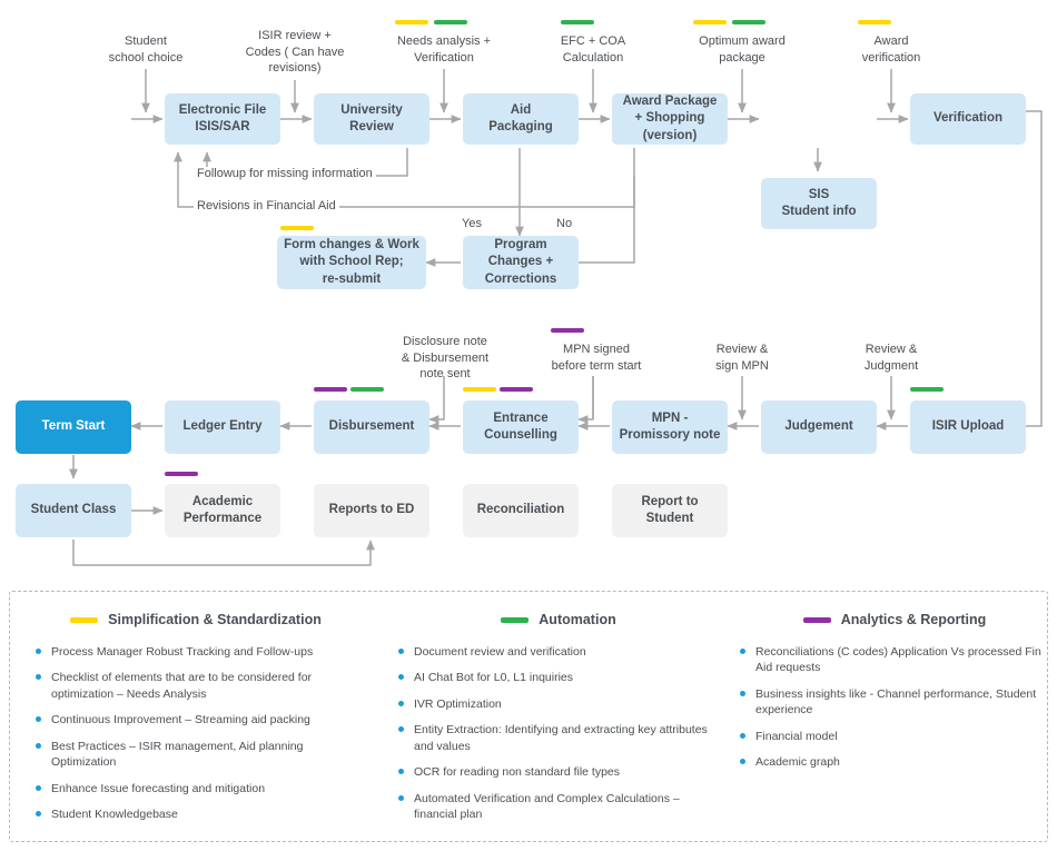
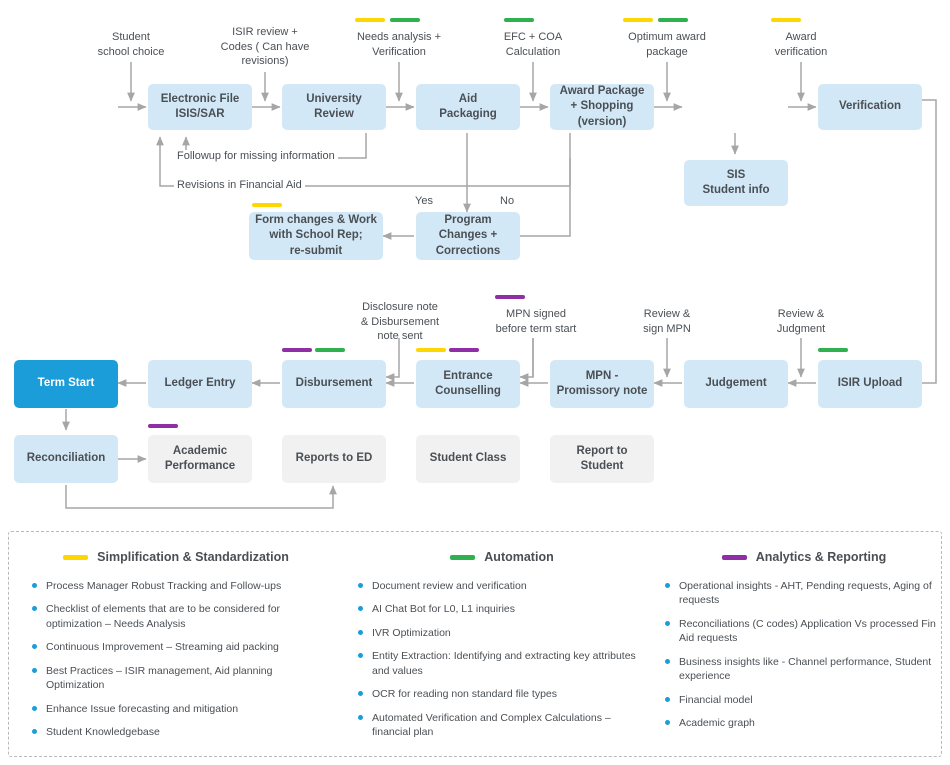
  Electronic File
  ISIS/SAR
  University
  Review
  Aid
  Packaging
  Award Package
  + Shopping
  (version)
  Verification
  SIS
  Student info
  Student
  school choice
  ISIR review +
  Codes ( Can have
  revisions)
  Needs analysis +
  Verification
  EFC + COA
  Calculation
  Optimum award
  package
  Award
  verification
  Form changes & Work
  with School Rep;
  re-submit
  Program
  Changes +
  Corrections
  Followup for missing information
  Revisions in Financial Aid
  Yes
  No
  Term Start
  Ledger Entry
  Disbursement
  Entrance
  Counselling
  MPN -
  Promissory note
  Judgement
  ISIR Upload
  Disclosure note
  & Disbursement
  note sent
  MPN signed
  before term start
  Review &
  sign MPN
  Review &
  Judgment
- Student Class
+ Reconciliation
  Academic
  Performance
  Reports to ED
- Reconciliation
+ Student Class
  Report to
  Student
  Simplification & Standardization
  Process Manager Robust Tracking and Follow-ups
  Checklist of elements that are to be considered for optimization – Needs Analysis
  Continuous Improvement – Streaming aid packing
  Best Practices – ISIR management, Aid planning Optimization
  Enhance Issue forecasting and mitigation
  Student Knowledgebase
  Automation
  Document review and verification
  AI Chat Bot for L0, L1 inquiries
  IVR Optimization
  Entity Extraction: Identifying and extracting key attributes and values
  OCR for reading non standard file types
  Automated Verification and Complex Calculations – financial plan
  Analytics & Reporting
+ Operational insights - AHT, Pending requests, Aging of requests
  Reconciliations (C codes) Application Vs processed Fin Aid requests
  Business insights like - Channel performance, Student experience
  Financial model
  Academic graph
